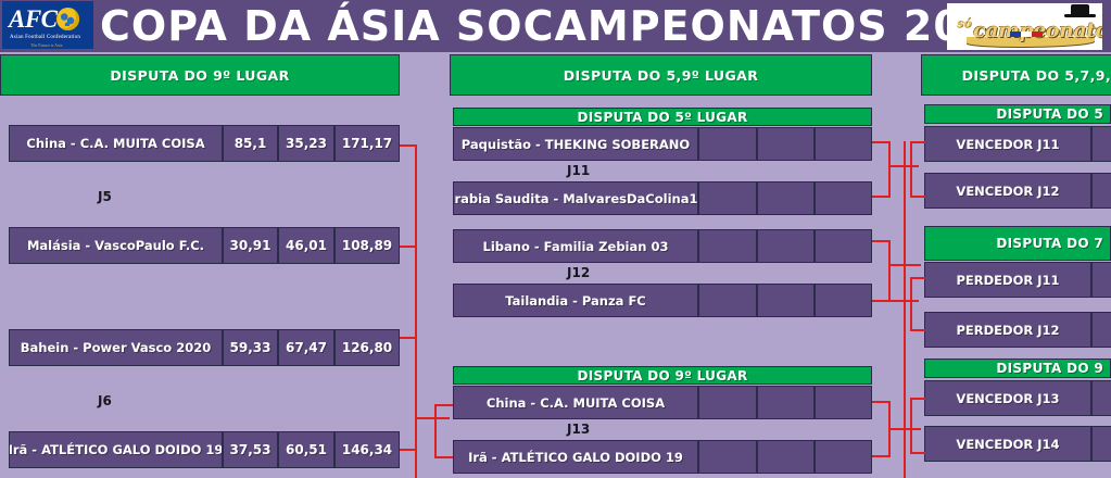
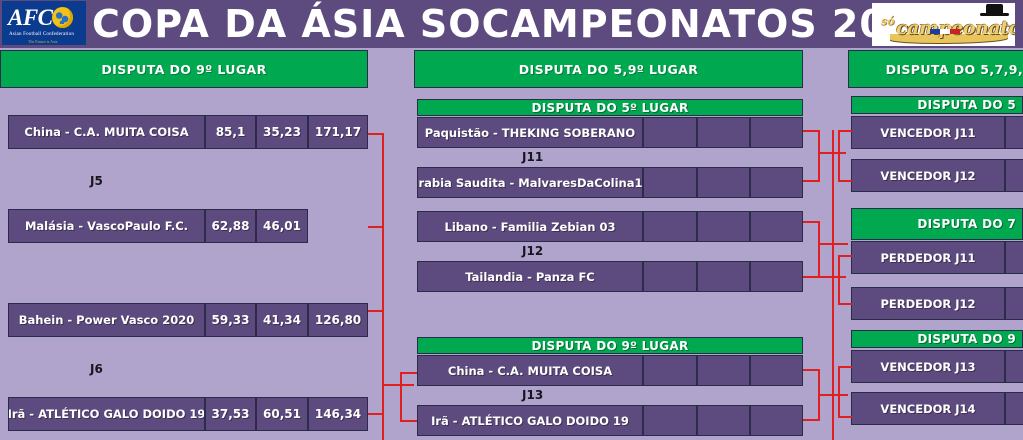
  AFC
  COPA DA ÁSIA SOCAMPEONATOS 2
  só
  campeonato
  DISPUTA DO 9º LUGAR
  DISPUTA DO 5,9º LUGAR
  DISPUTA DO 5,7,9,
  China - C.A. MUITA COISA
  85,1
  35,23
  171,17
  J5
  Malásia - VascoPaulo F.C.
- 30,91
+ 62,88
  46,01
- 108,89
  Bahein - Power Vasco 2020
  59,33
- 67,47
+ 41,34
  126,80
  J6
  Irã - ATLÉTICO GALO DOIDO 19
  37,53
  60,51
  146,34
  DISPUTA DO 5º LUGAR
  Paquistão - THEKING SOBERANO
  J11
  rabia Saudita - MalvaresDaColina1
  Libano - Familia Zebian 03
  J12
  Tailandia - Panza FC
  DISPUTA DO 9º LUGAR
  China - C.A. MUITA COISA
  J13
  Irã - ATLÉTICO GALO DOIDO 19
  DISPUTA DO 5
  VENCEDOR J11
  VENCEDOR J12
  DISPUTA DO 7
  PERDEDOR J11
  PERDEDOR J12
  DISPUTA DO 9
  VENCEDOR J13
  VENCEDOR J14
